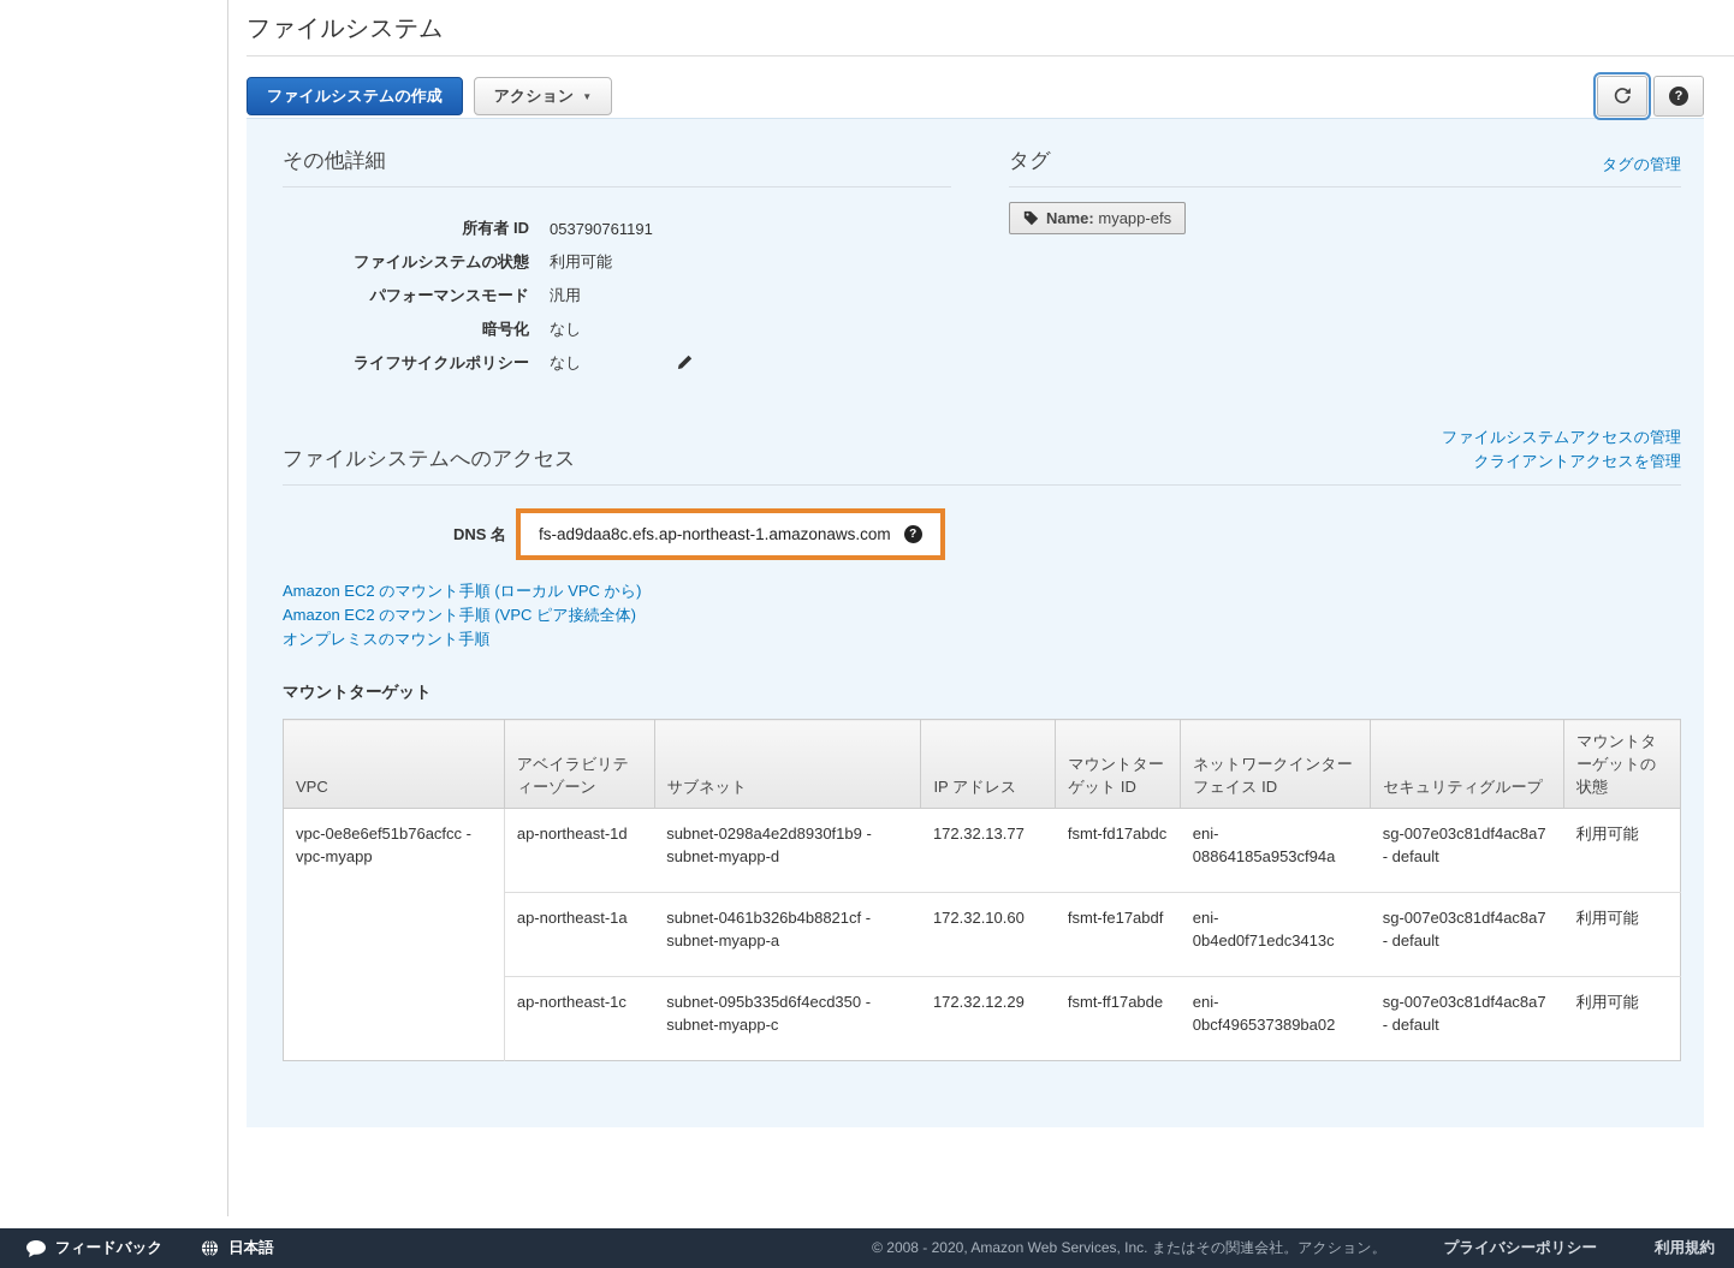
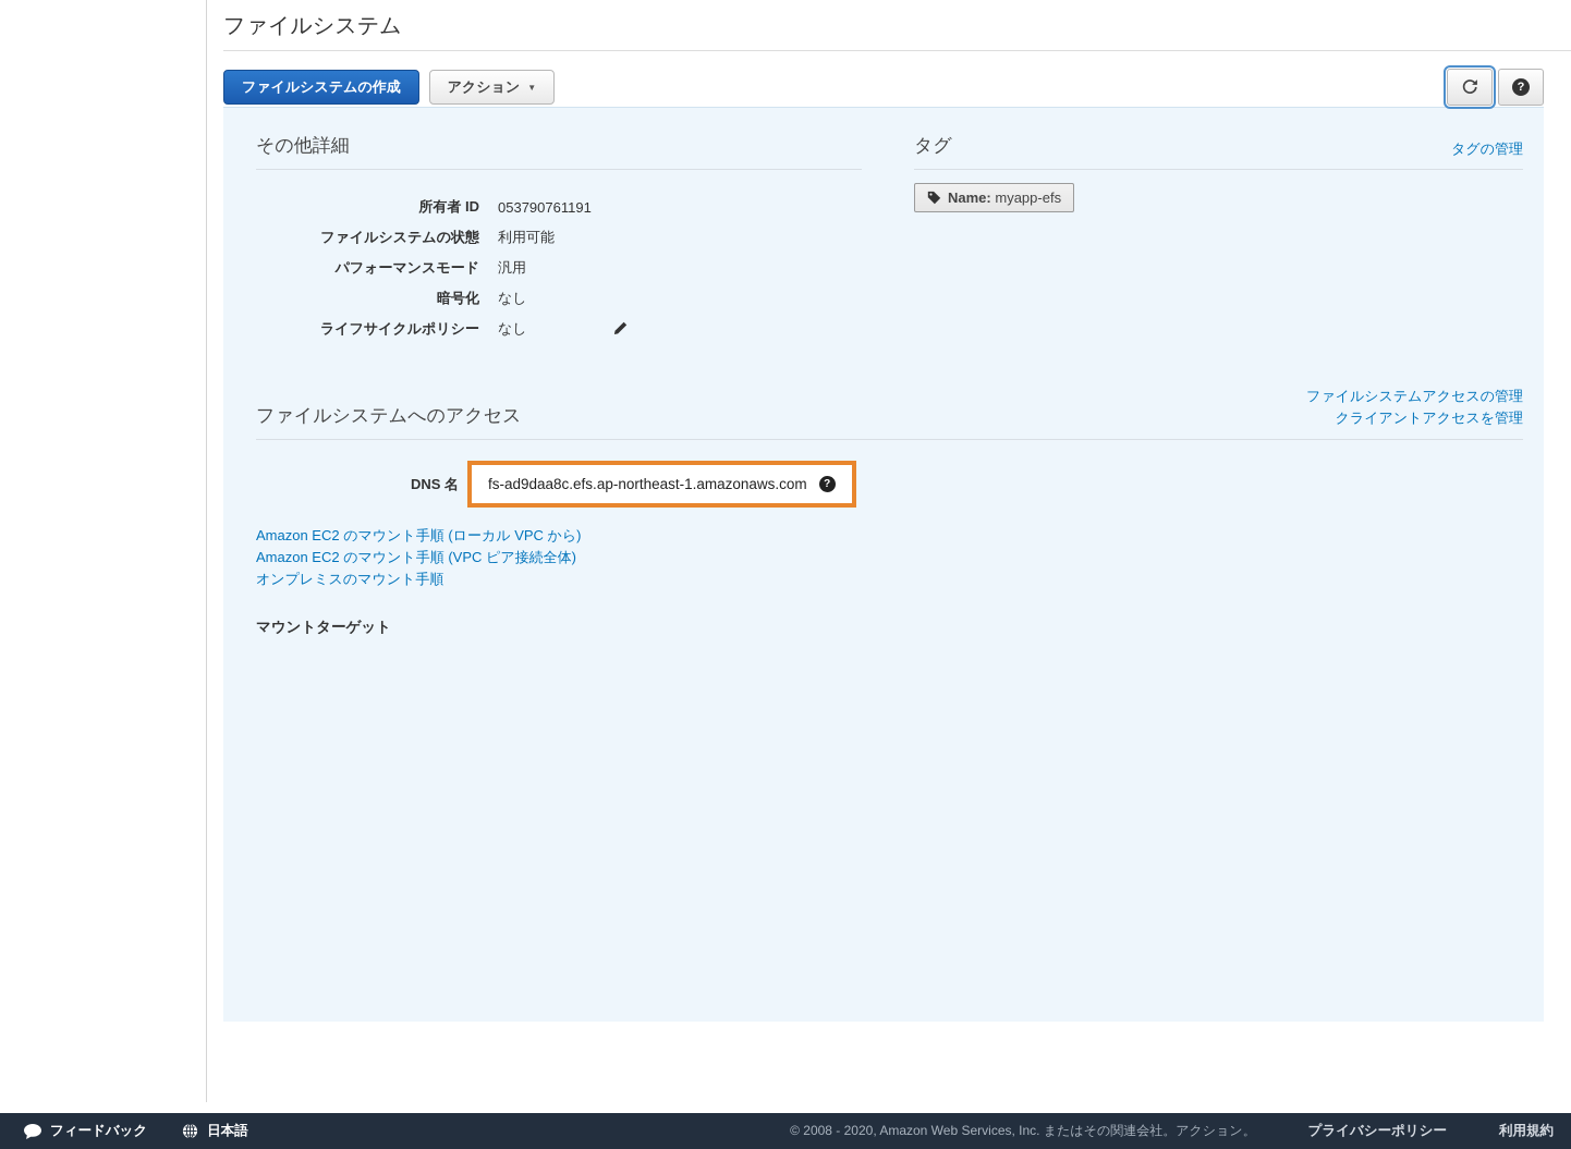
  ファイルシステム
  ファイルシステムの作成
  アクション
  ▼
  ?
  その他詳細
  所有者 ID
  053790761191
  ファイルシステムの状態
  利用可能
  パフォーマンスモード
  汎用
  暗号化
  なし
  ライフサイクルポリシー
  なし
  タグ
  タグの管理
  Name: myapp-efs
  ファイルシステムへのアクセス
  ファイルシステムアクセスの管理
  クライアントアクセスを管理
  DNS 名
  fs-ad9daa8c.efs.ap-northeast-1.amazonaws.com
  ?
  Amazon EC2 のマウント手順 (ローカル VPC から)
  Amazon EC2 のマウント手順 (VPC ピア接続全体)
  オンプレミスのマウント手順
  マウントターゲット
- VPC	アベイラビリティーゾーン	サブネット	IP アドレス	マウントターゲット ID	ネットワークインターフェイス ID	セキュリティグループ	マウントターゲットの状態
- vpc-0e8e6ef51b76acfcc - vpc-myapp	ap-northeast-1d	subnet-0298a4e2d8930f1b9 - subnet-myapp-d	172.32.13.77	fsmt-fd17abdc	eni-08864185a953cf94a	sg-007e03c81df4ac8a7 - default	利用可能
- ap-northeast-1a	subnet-0461b326b4b8821cf - subnet-myapp-a	172.32.10.60	fsmt-fe17abdf	eni-0b4ed0f71edc3413c	sg-007e03c81df4ac8a7 - default	利用可能
- ap-northeast-1c	subnet-095b335d6f4ecd350 - subnet-myapp-c	172.32.12.29	fsmt-ff17abde	eni-0bcf496537389ba02	sg-007e03c81df4ac8a7 - default	利用可能
  フィードバック
  日本語
  © 2008 - 2020, Amazon Web Services, Inc. またはその関連会社。アクション。
  プライバシーポリシー
  利用規約
